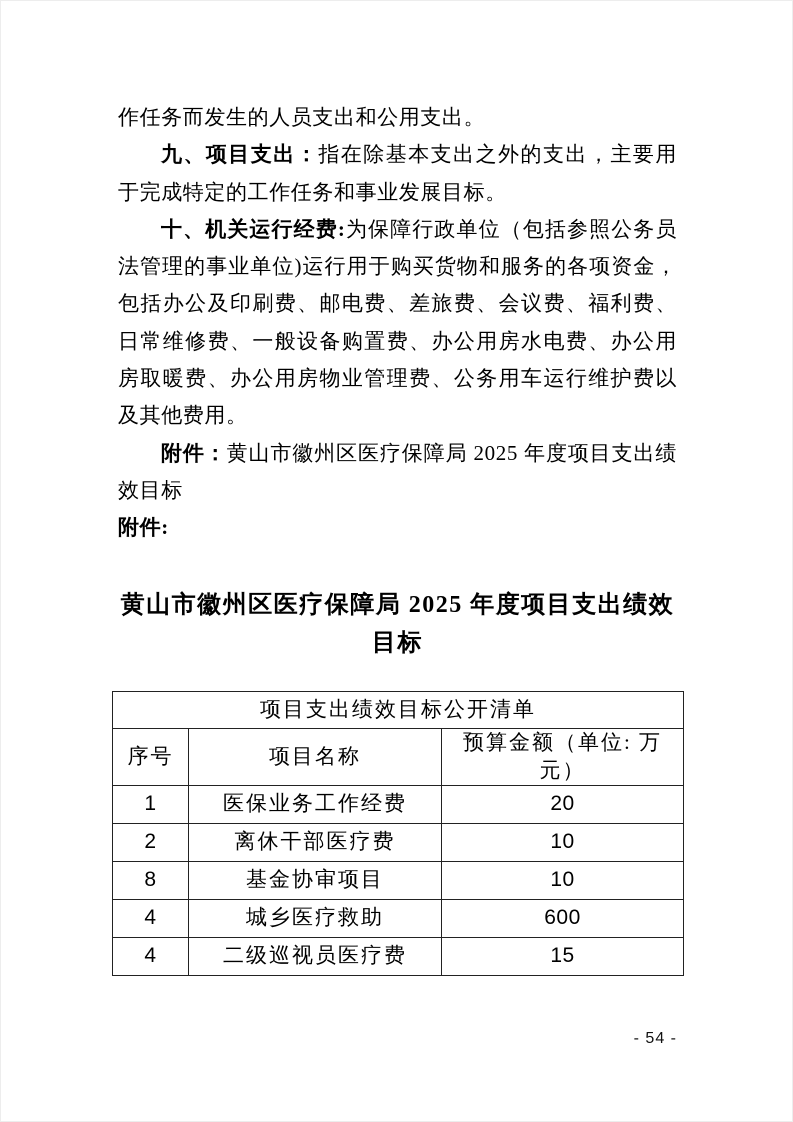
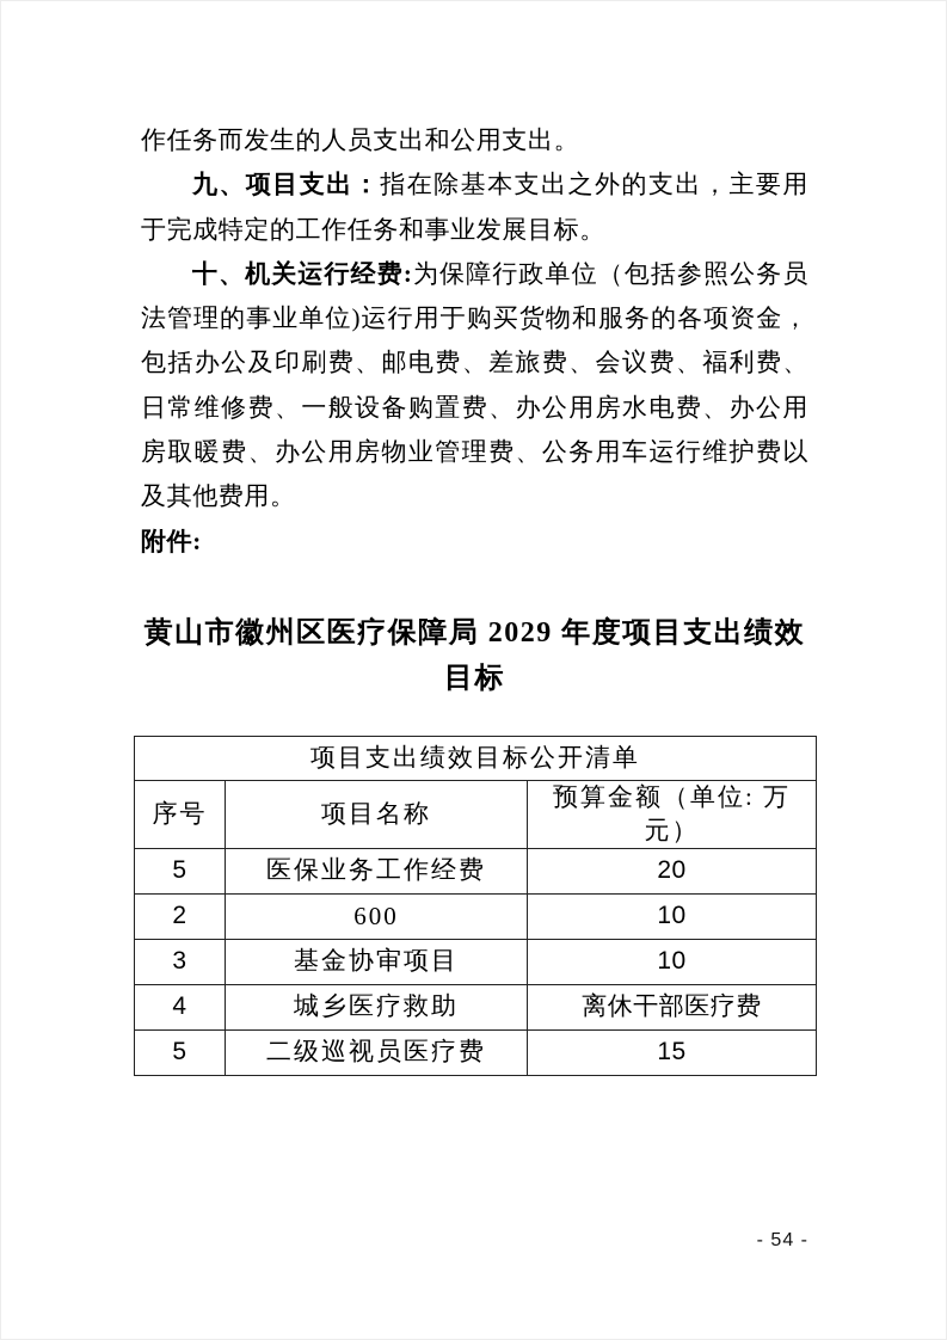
  作任务而发生的人员支出和公用支出。
  九、项目支出：指在除基本支出之外的支出，主要用于完成特定的工作任务和事业发展目标。
  十、机关运行经费:为保障行政单位（包括参照公务员法管理的事业单位)运行用于购买货物和服务的各项资金，包括办公及印刷费、邮电费、差旅费、会议费、福利费、日常维修费、一般设备购置费、办公用房水电费、办公用房取暖费、办公用房物业管理费、公务用车运行维护费以及其他费用。
- 附件：黄山市徽州区医疗保障局 2025 年度项目支出绩效目标
  附件:
- 黄山市徽州区医疗保障局 2025 年度项目支出绩效
+ 黄山市徽州区医疗保障局 2029 年度项目支出绩效
  目标
  项目支出绩效目标公开清单
  序号	项目名称	预算金额（单位: 万元）
- 1	医保业务工作经费	20
+ 5	医保业务工作经费	20
- 2	离休干部医疗费	10
+ 2	600	10
- 8	基金协审项目	10
+ 3	基金协审项目	10
- 4	城乡医疗救助	600
+ 4	城乡医疗救助	离休干部医疗费
- 4	二级巡视员医疗费	15
+ 5	二级巡视员医疗费	15
  - 54 -
